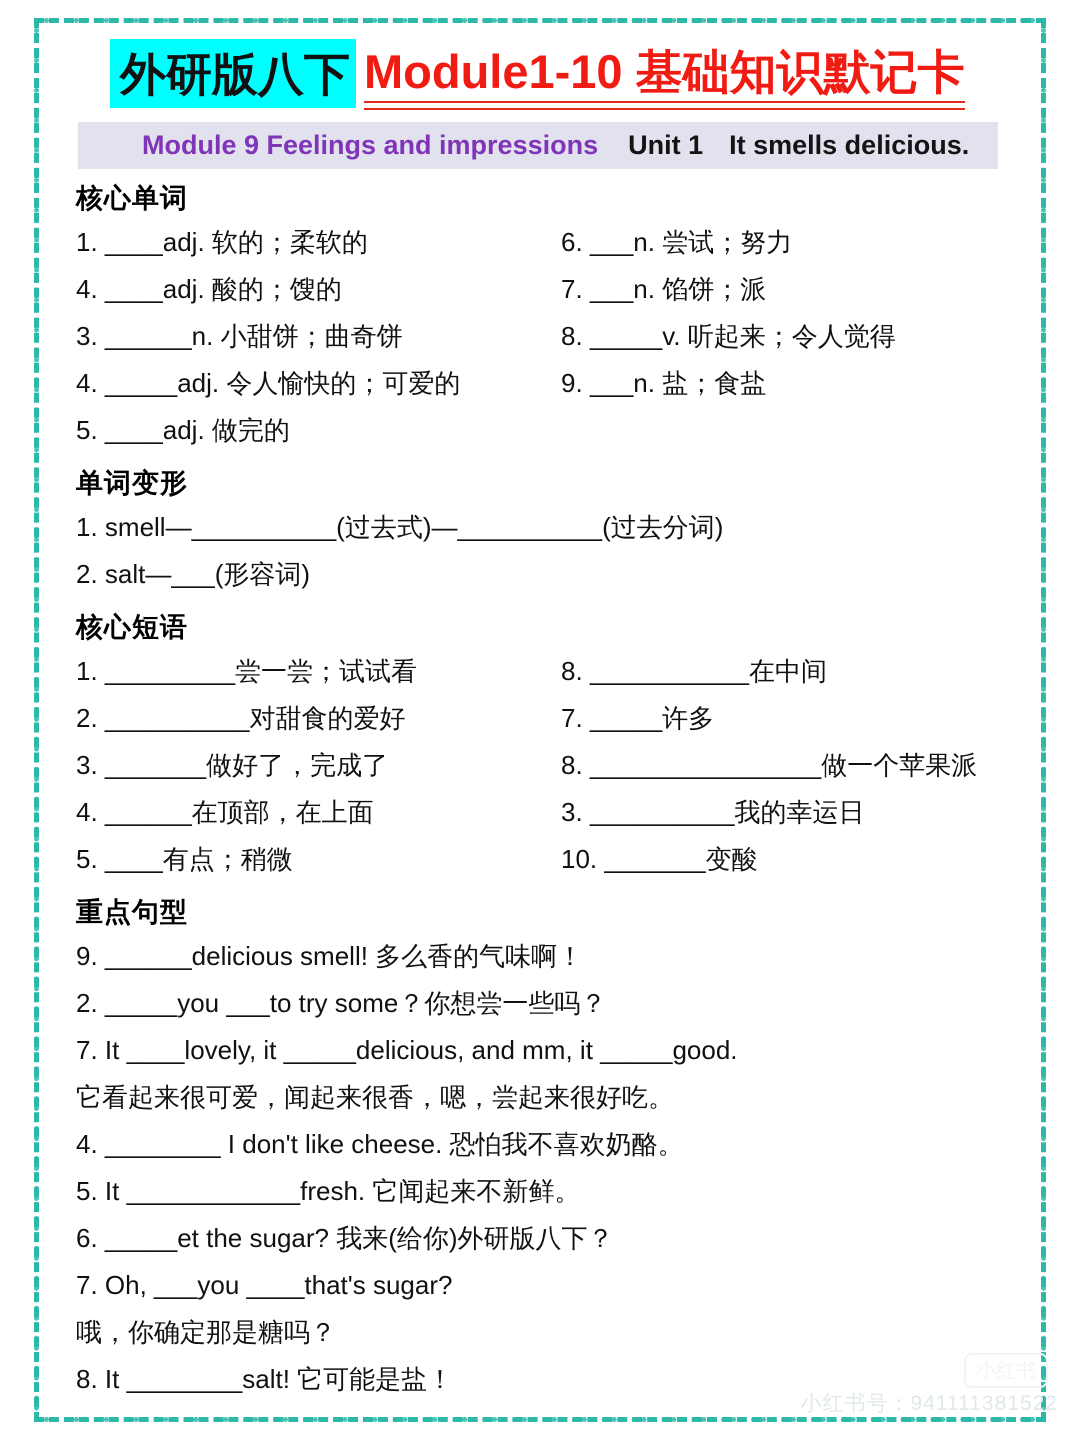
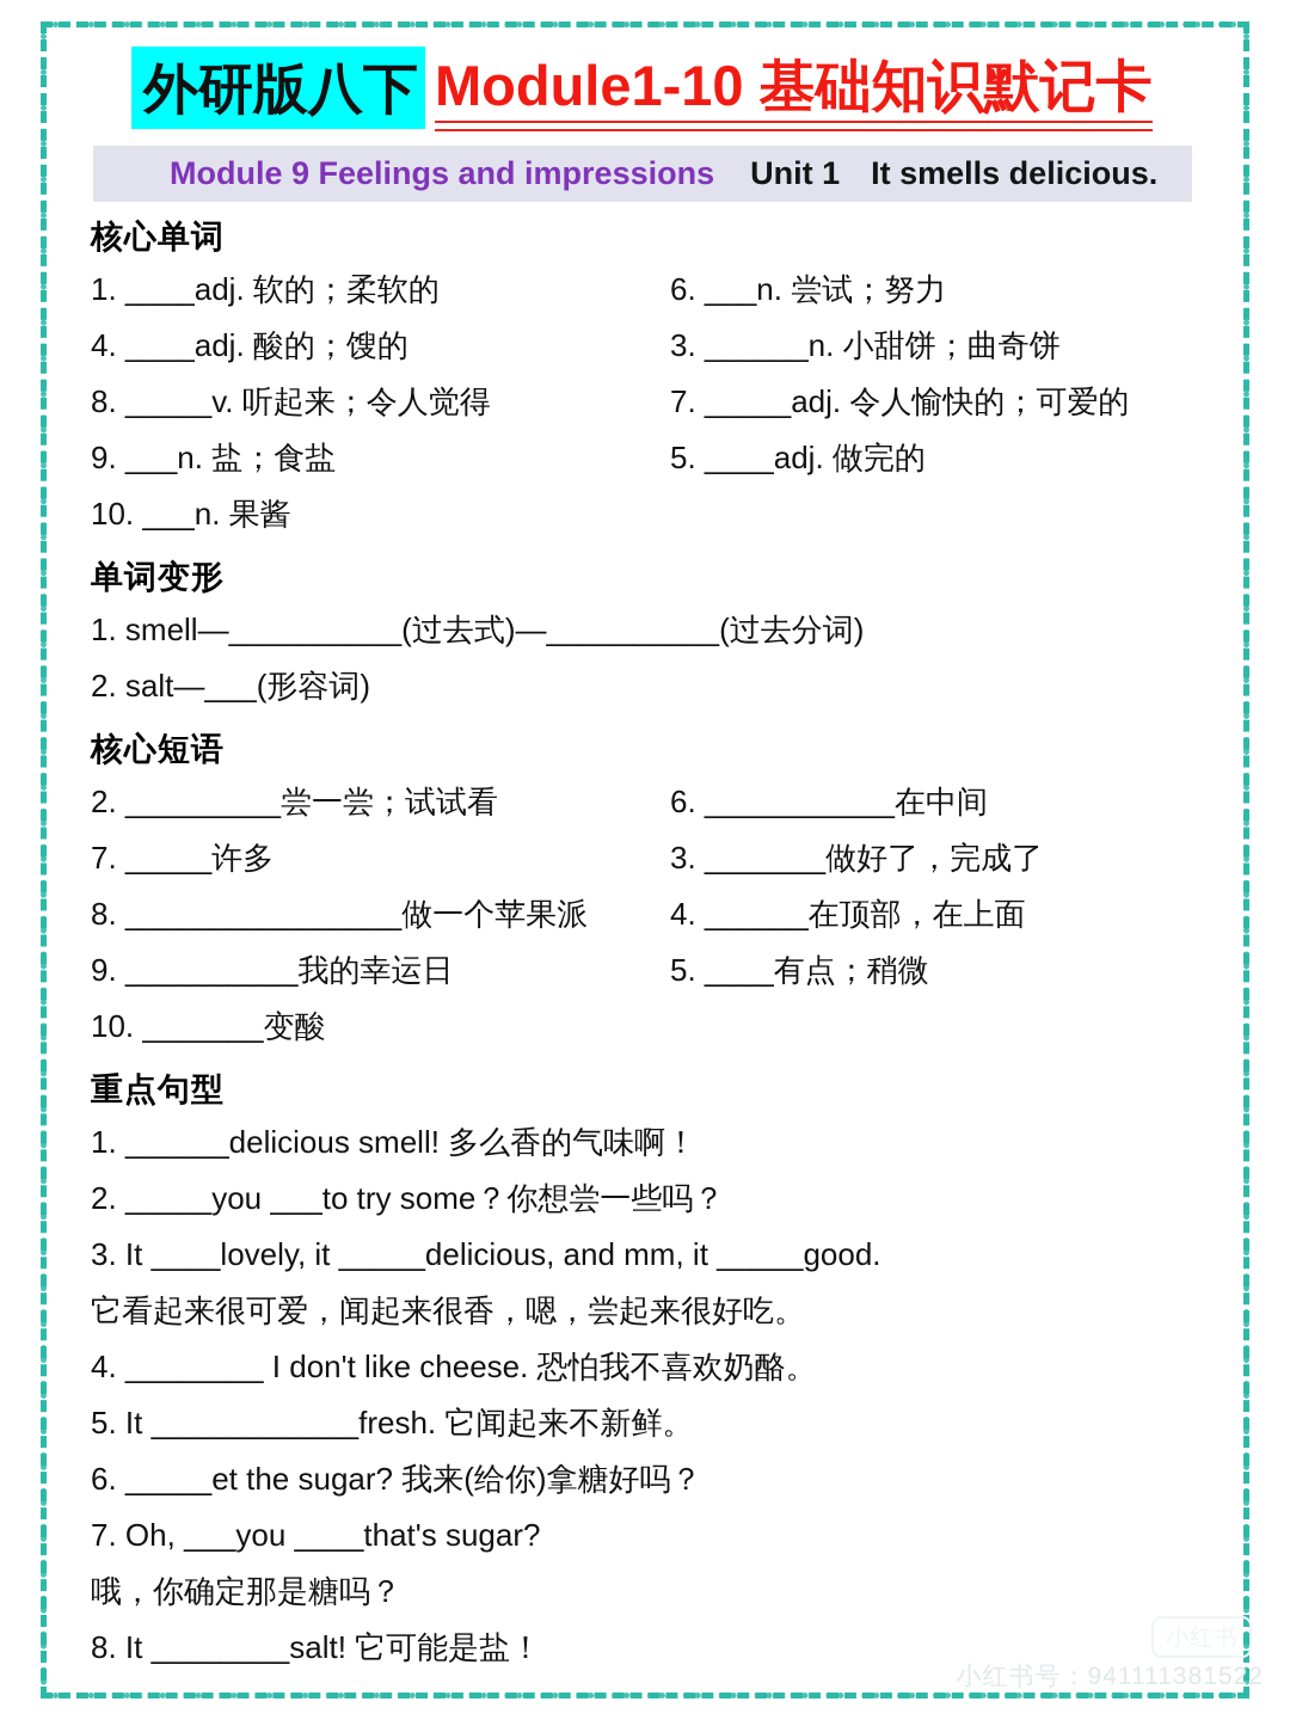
  外研版八下
  Module1-10 基础知识默记卡
  Module 9 Feelings and impressions
  Unit 1
  It smells delicious.
  核心单词
  1. ____adj. 软的；柔软的
  6. ___n. 尝试；努力
  4. ____adj. 酸的；馊的
- 7. ___n. 馅饼；派
  3. ______n. 小甜饼；曲奇饼
  8. _____v. 听起来；令人觉得
- 4. _____adj. 令人愉快的；可爱的
+ 7. _____adj. 令人愉快的；可爱的
  9. ___n. 盐；食盐
  5. ____adj. 做完的
+ 10. ___n. 果酱
  单词变形
  1. smell—__________(过去式)—__________(过去分词)
  2. salt—___(形容词)
  核心短语
- 1. _________尝一尝；试试看
+ 2. _________尝一尝；试试看
- 8. ___________在中间
+ 6. ___________在中间
- 2. __________对甜食的爱好
  7. _____许多
  3. _______做好了，完成了
  8. ________________做一个苹果派
  4. ______在顶部，在上面
- 3. __________我的幸运日
+ 9. __________我的幸运日
  5. ____有点；稍微
  10. _______变酸
  重点句型
- 9. ______delicious smell! 多么香的气味啊！
+ 1. ______delicious smell! 多么香的气味啊！
  2. _____you ___to try some？你想尝一些吗？
- 7. It ____lovely, it _____delicious, and mm, it _____good.
+ 3. It ____lovely, it _____delicious, and mm, it _____good.
  它看起来很可爱，闻起来很香，嗯，尝起来很好吃。
  4. ________ I don't like cheese. 恐怕我不喜欢奶酪。
  5. It ____________fresh. 它闻起来不新鲜。
- 6. _____et the sugar? 我来(给你)外研版八下？
+ 6. _____et the sugar? 我来(给你)拿糖好吗？
  7. Oh, ___you ____that's sugar?
  哦，你确定那是糖吗？
  8. It ________salt! 它可能是盐！
  小红书号：941111381522
